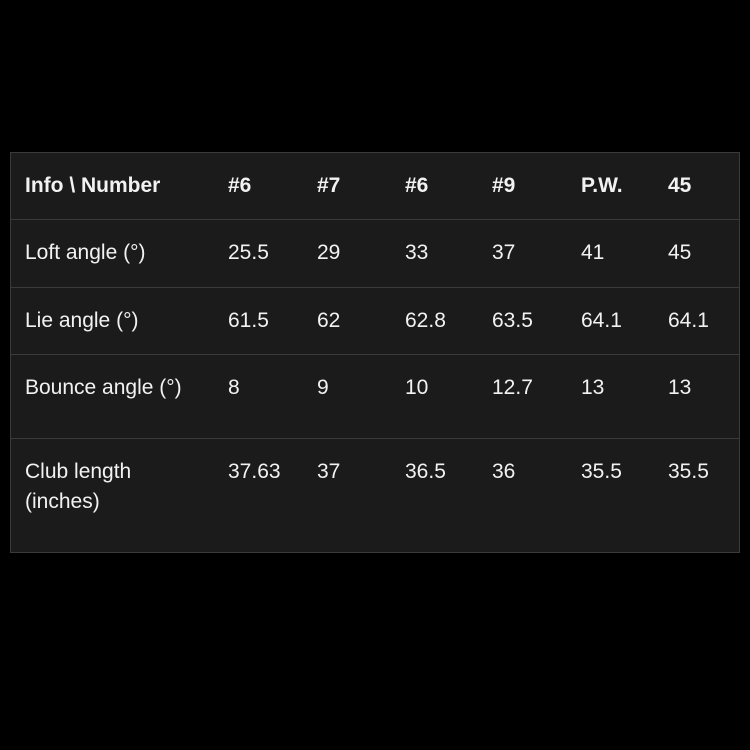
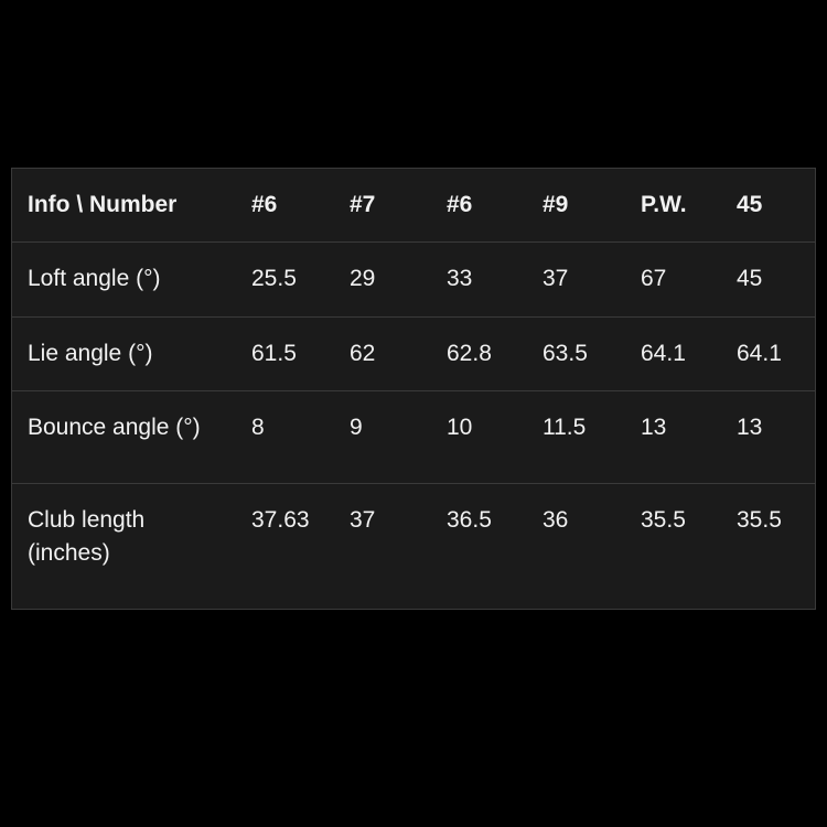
  Info \ Number	#6	#7	#6	#9	P.W.	45
- Loft angle (°)	25.5	29	33	37	41	45
+ Loft angle (°)	25.5	29	33	37	67	45
  Lie angle (°)	61.5	62	62.8	63.5	64.1	64.1
- Bounce angle (°)	8	9	10	12.7	13	13
+ Bounce angle (°)	8	9	10	11.5	13	13
  Club length (inches)	37.63	37	36.5	36	35.5	35.5
